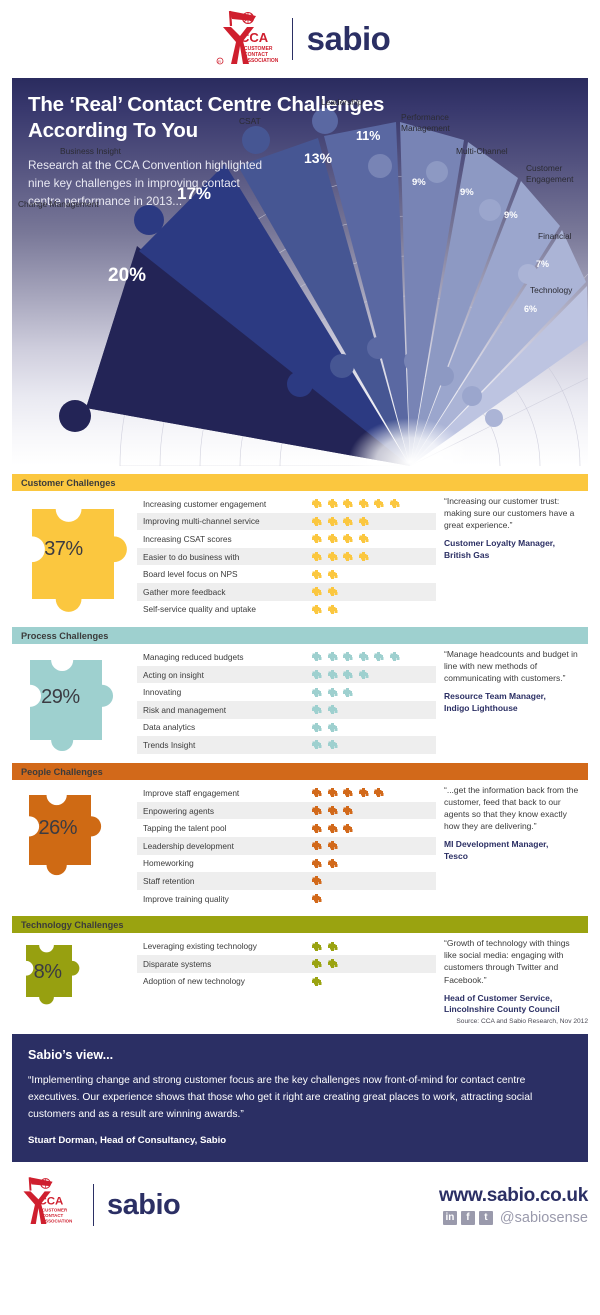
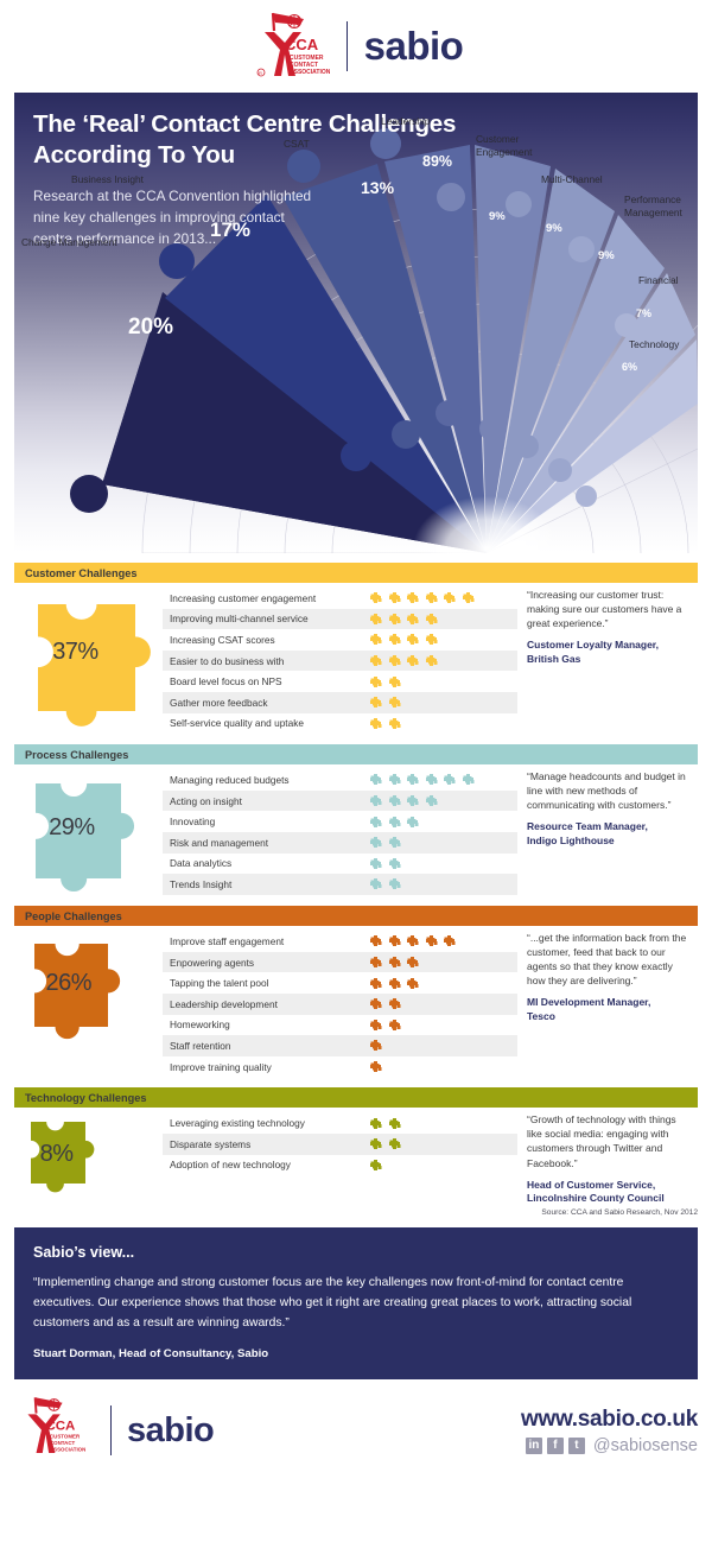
  CCA
  sabio
  The ‘Real’ Contact Centre Challenges
  According To You
  Research at the CCA Convention highlighted
  nine key challenges in improving contact
  centre performance in 2013...
  Change Management
  Business Insight
  CSAT
  Leadership
- Performance Management
+ Customer Engagement
  Multi-Channel
- Customer Engagement
+ Performance Management
  Financial
  Technology
  20%
  17%
  13%
- 11%
+ 89%
  9%
  9%
  9%
  7%
  6%
  Customer Challenges
  37%
  Increasing customer engagement
  Improving multi-channel service
  Increasing CSAT scores
  Easier to do business with
  Board level focus on NPS
  Gather more feedback
  Self-service quality and uptake
  “Increasing our customer trust: making sure our customers have a great experience.”
  Customer Loyalty Manager,
  British Gas
  Process Challenges
  29%
  Managing reduced budgets
  Acting on insight
  Innovating
  Risk and management
  Data analytics
  Trends Insight
  “Manage headcounts and budget in line with new methods of communicating with customers.”
  Resource Team Manager,
  Indigo Lighthouse
  People Challenges
  26%
  Improve staff engagement
  Enpowering agents
  Tapping the talent pool
  Leadership development
  Homeworking
  Staff retention
  Improve training quality
  “...get the information back from the customer, feed that back to our agents so that they know exactly how they are delivering.”
  MI Development Manager,
  Tesco
  Technology Challenges
  8%
  Leveraging existing technology
  Disparate systems
  Adoption of new technology
  “Growth of technology with things like social media: engaging with customers through Twitter and Facebook.”
  Head of Customer Service,
  Lincolnshire County Council
  Sabio’s view...
  “Implementing change and strong customer focus are the key challenges now front-of-mind for contact centre executives. Our experience shows that those who get it right are creating great places to work, attracting social customers and as a result are winning awards.”
  Stuart Dorman, Head of Consultancy, Sabio
  CCA
  sabio
  www.sabio.co.uk
  in
  f
  t
  @sabiosense
